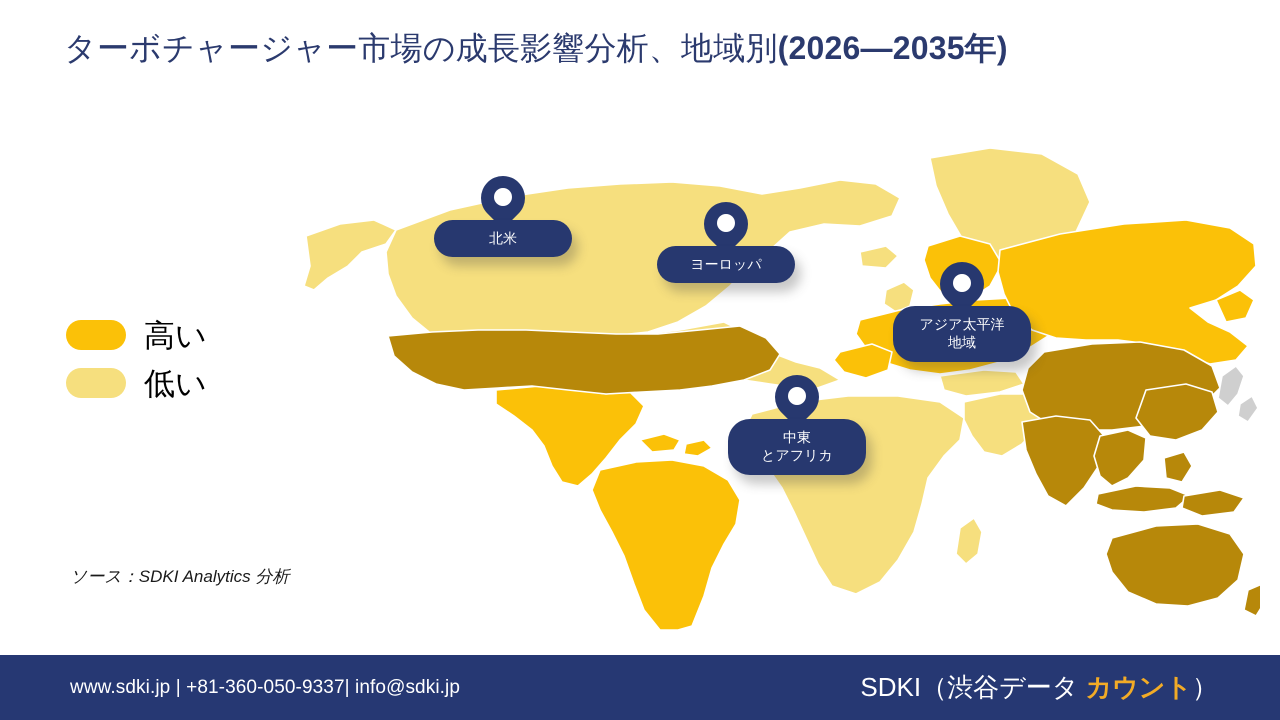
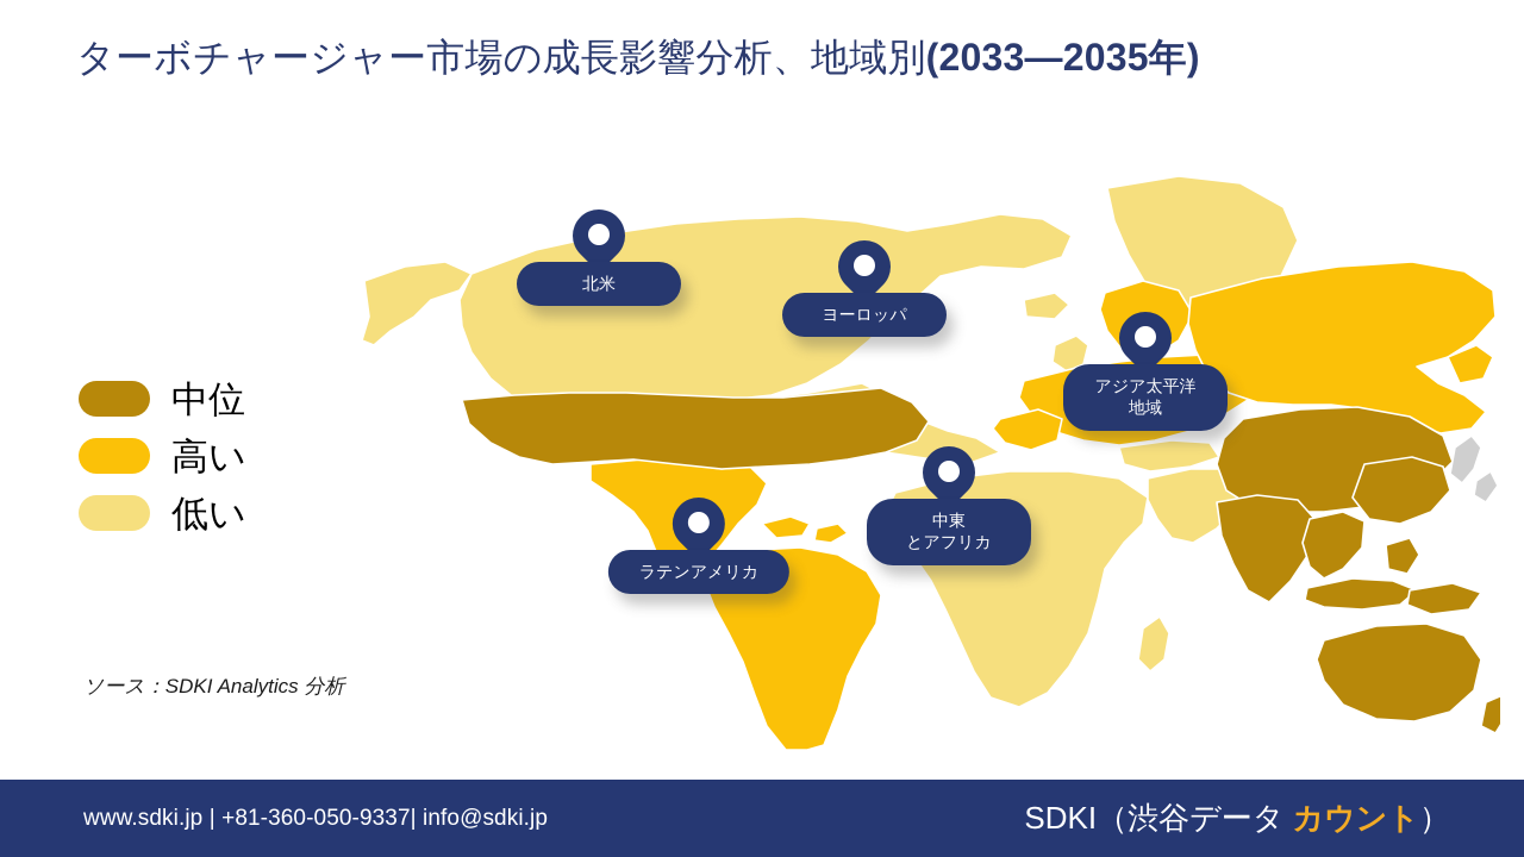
- ターボチャージャー市場の成長影響分析、地域別(2026—2035年)
+ ターボチャージャー市場の成長影響分析、地域別(2033—2035年)
  北米
  ヨーロッパ
  アジア太平洋
  地域
  中東
  とアフリカ
+ ラテンアメリカ
+ 中位
  高い
  低い
  ソース：SDKI Analytics 分析
  www.sdki.jp | +81-360-050-9337| info@sdki.jp
  SDKI（渋谷データ カウント）
